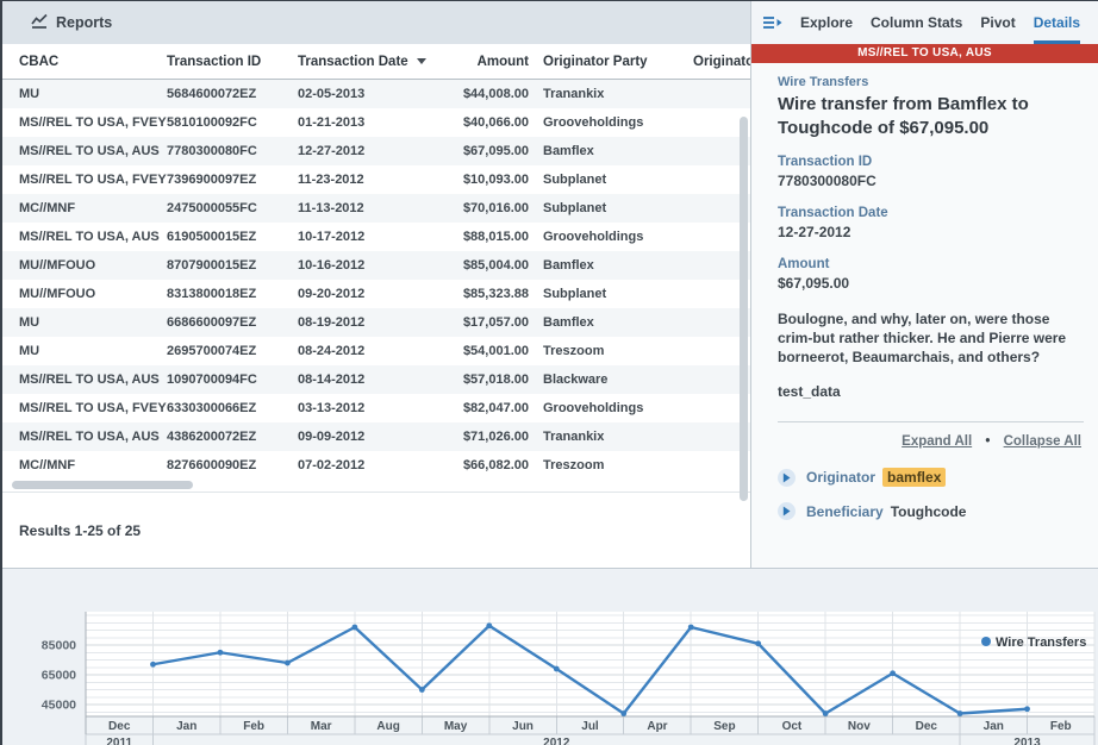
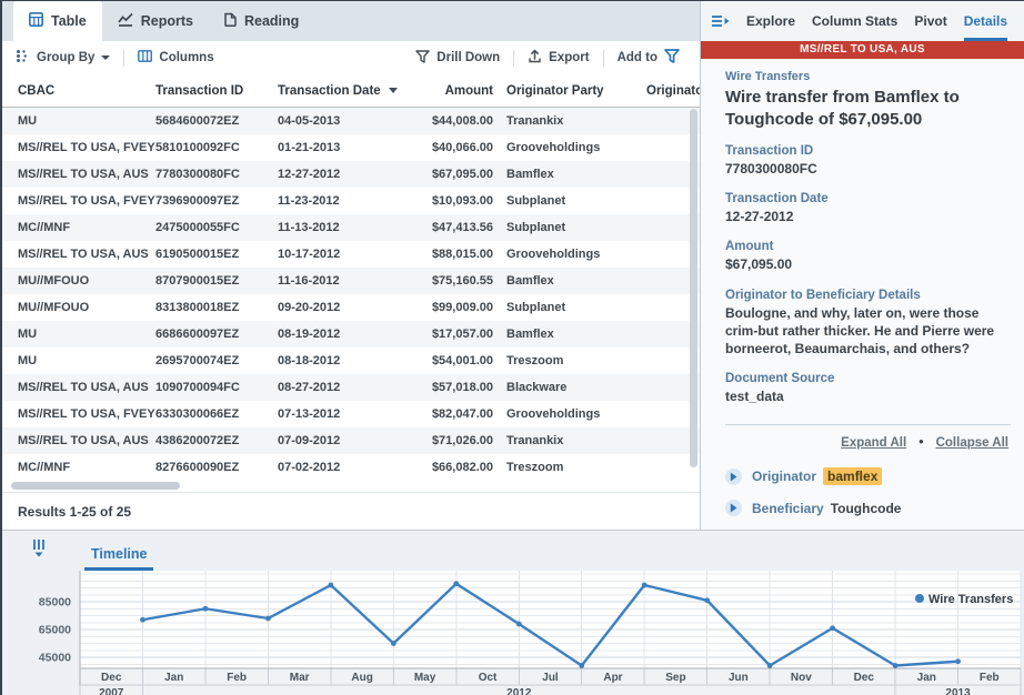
+ Table
  Reports
+ Reading
+ Group By
+ Columns
+ Drill Down
+ Export
+ Add to
  CBAC
  Transaction ID
  Transaction Date
  Amount
  Originator Party
  Originato
  MU
  5684600072EZ
- 02-05-2013
+ 04-05-2013
  $44,008.00
  Tranankix
  MS//REL TO USA, FVEY
  5810100092FC
  01-21-2013
  $40,066.00
  Grooveholdings
  MS//REL TO USA, AUS
  7780300080FC
  12-27-2012
  $67,095.00
  Bamflex
  MS//REL TO USA, FVEY
  7396900097EZ
  11-23-2012
  $10,093.00
  Subplanet
  MC//MNF
  2475000055FC
  11-13-2012
- $70,016.00
+ $47,413.56
  Subplanet
  MS//REL TO USA, AUS
  6190500015EZ
  10-17-2012
  $88,015.00
  Grooveholdings
  MU//MFOUO
  8707900015EZ
- 10-16-2012
+ 11-16-2012
- $85,004.00
+ $75,160.55
  Bamflex
  MU//MFOUO
  8313800018EZ
  09-20-2012
- $85,323.88
+ $99,009.00
  Subplanet
  MU
  6686600097EZ
  08-19-2012
  $17,057.00
  Bamflex
  MU
  2695700074EZ
- 08-24-2012
+ 08-18-2012
  $54,001.00
  Treszoom
  MS//REL TO USA, AUS
  1090700094FC
- 08-14-2012
+ 08-27-2012
  $57,018.00
  Blackware
  MS//REL TO USA, FVEY
  6330300066EZ
- 03-13-2012
+ 07-13-2012
  $82,047.00
  Grooveholdings
  MS//REL TO USA, AUS
  4386200072EZ
- 09-09-2012
+ 07-09-2012
  $71,026.00
  Tranankix
  MC//MNF
  8276600090EZ
  07-02-2012
  $66,082.00
  Treszoom
  Results 1-25 of 25
  Explore
  Column Stats
  Pivot
  Details
  MS//REL TO USA, AUS
  Wire Transfers
  Wire transfer from Bamflex to Toughcode of $67,095.00
  Transaction ID
  7780300080FC
  Transaction Date
  12-27-2012
  Amount
  $67,095.00
+ Originator to Beneficiary Details
  Boulogne, and why, later on, were those crim-but rather thicker. He and Pierre were borneerot, Beaumarchais, and others?
+ Document Source
  test_data
  Expand All • Collapse All
  Originator
  bamflex
  Beneficiary
  Toughcode
+ Timeline
  45000
  65000
  85000
  Dec
  Jan
  Feb
  Mar
  Aug
  May
- Jun
+ Oct
  Jul
  Apr
  Sep
- Oct
+ Jun
  Nov
  Dec
  Jan
  Feb
- 2011
+ 2007
  2012
  2013
  Wire Transfers
